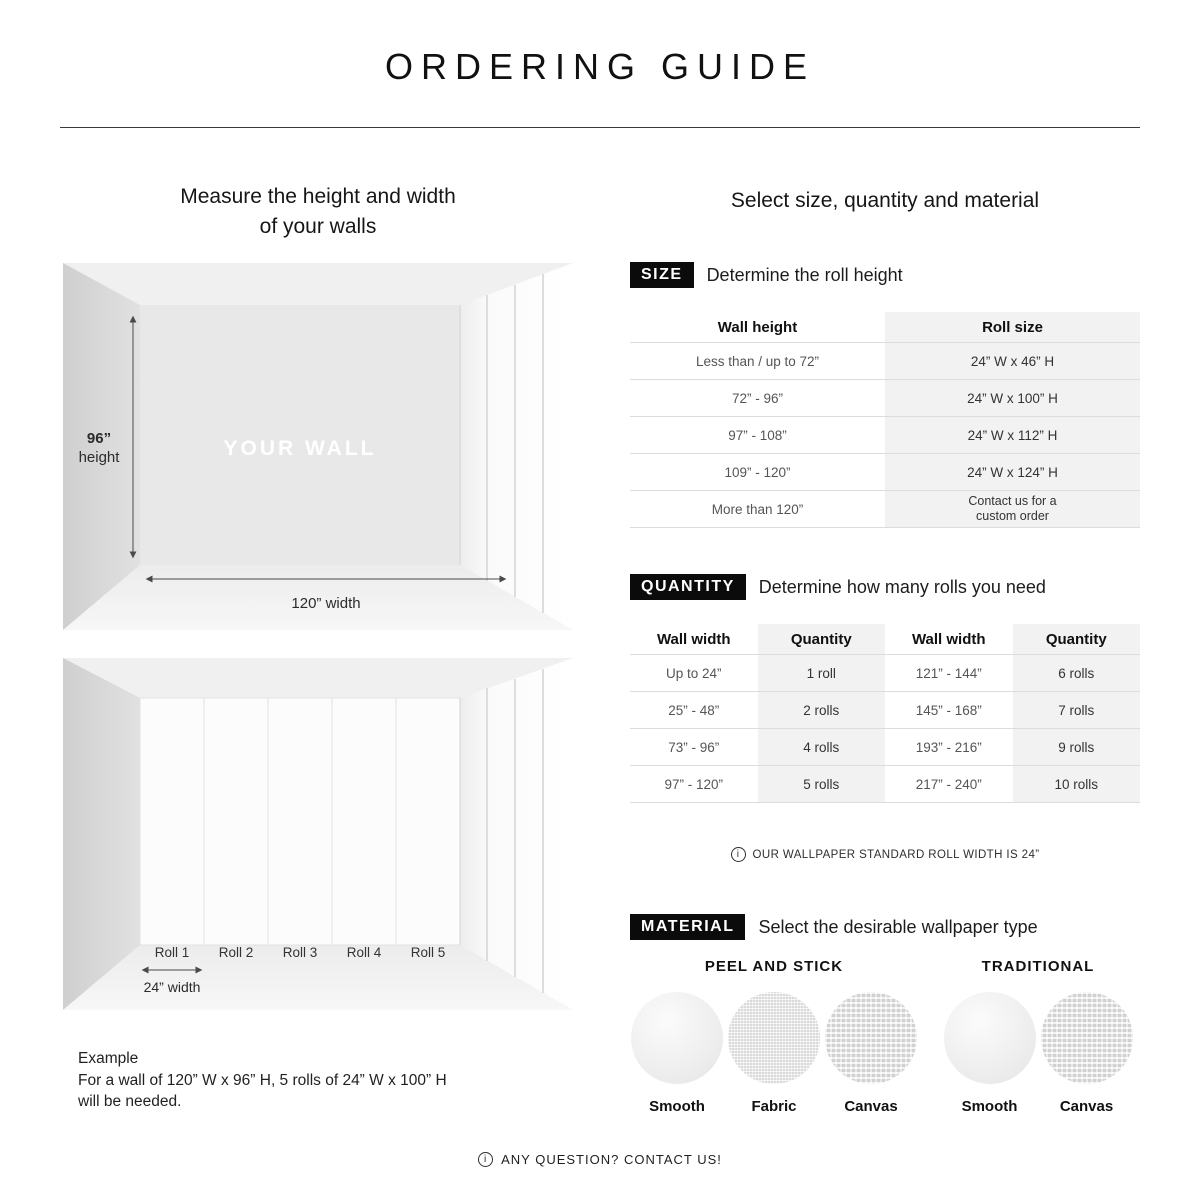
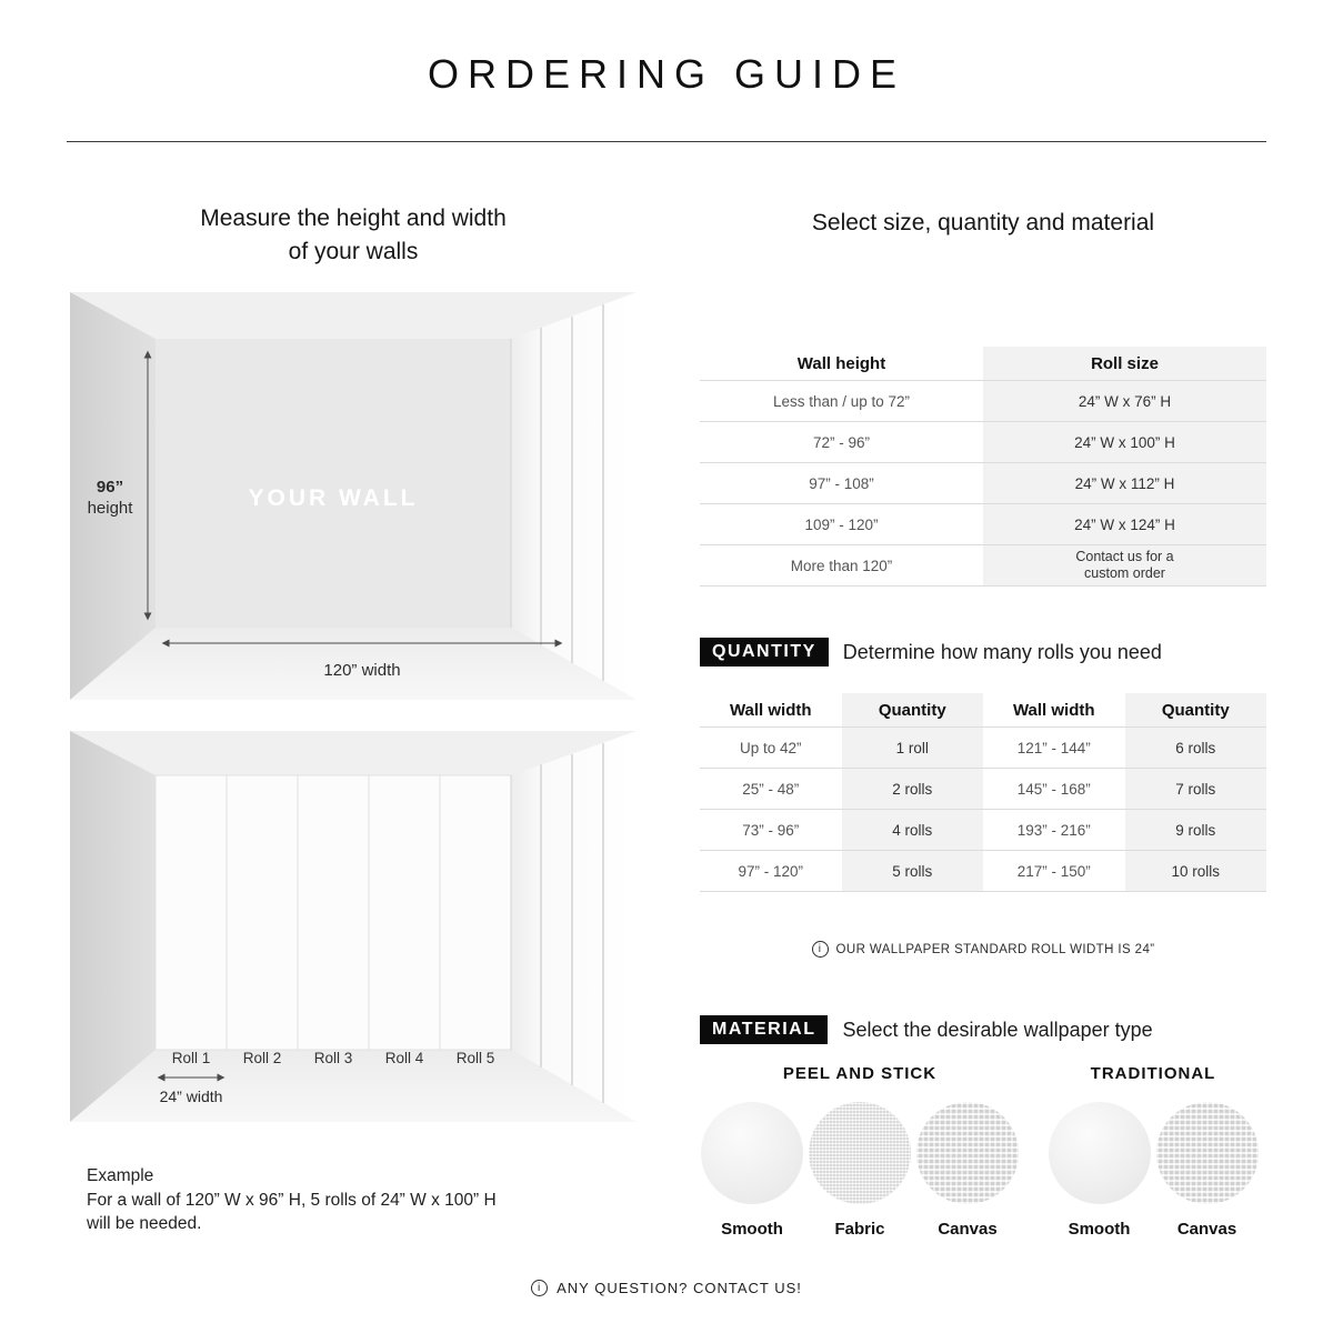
  ORDERING GUIDE
  Measure the height and width
  of your walls
  Select size, quantity and material
  96”
  height
  120” width
  Roll 1
  Roll 2
  Roll 3
  Roll 4
  Roll 5
  24” width
  Example
  For a wall of 120” W x 96” H, 5 rolls of 24” W x 100” H
  will be needed.
- SIZE
- Determine the roll height
  Wall height
  Roll size
  Less than / up to 72”
- 24” W x 46” H
+ 24” W x 76” H
  72” - 96”
  24” W x 100” H
  97” - 108”
  24” W x 112” H
  109” - 120”
  24” W x 124” H
  More than 120”
  Contact us for a
  custom order
  QUANTITY
  Determine how many rolls you need
  Wall width
  Quantity
  Wall width
  Quantity
- Up to 24”
+ Up to 42”
  1 roll
  121” - 144”
  6 rolls
  25” - 48”
  2 rolls
  145” - 168”
  7 rolls
  73” - 96”
  4 rolls
  193” - 216”
  9 rolls
  97” - 120”
  5 rolls
- 217” - 240”
+ 217” - 150”
  10 rolls
  i
  OUR WALLPAPER STANDARD ROLL WIDTH IS 24”
  MATERIAL
  Select the desirable wallpaper type
  PEEL AND STICK
  Smooth
  Fabric
  Canvas
  TRADITIONAL
  Smooth
  Canvas
  i
  ANY QUESTION? CONTACT US!
